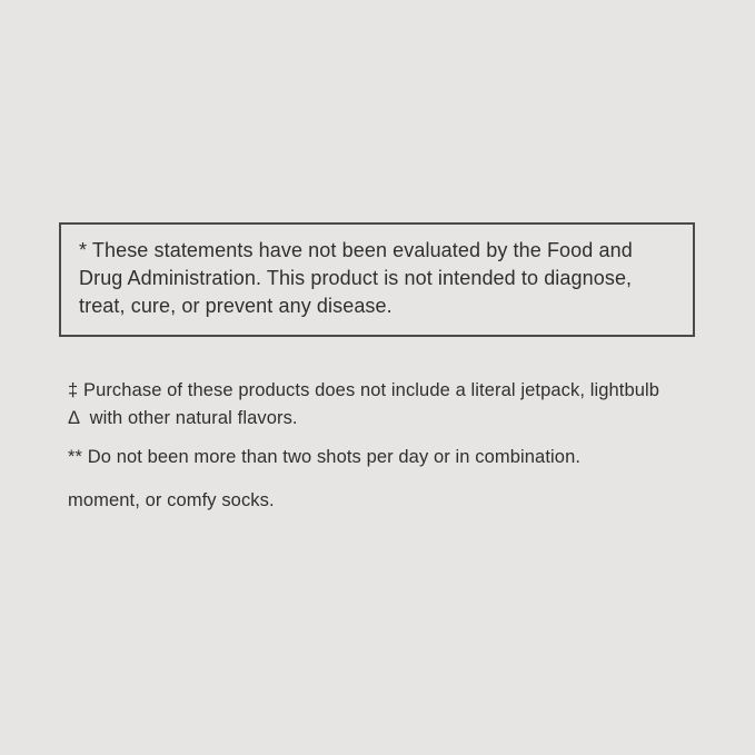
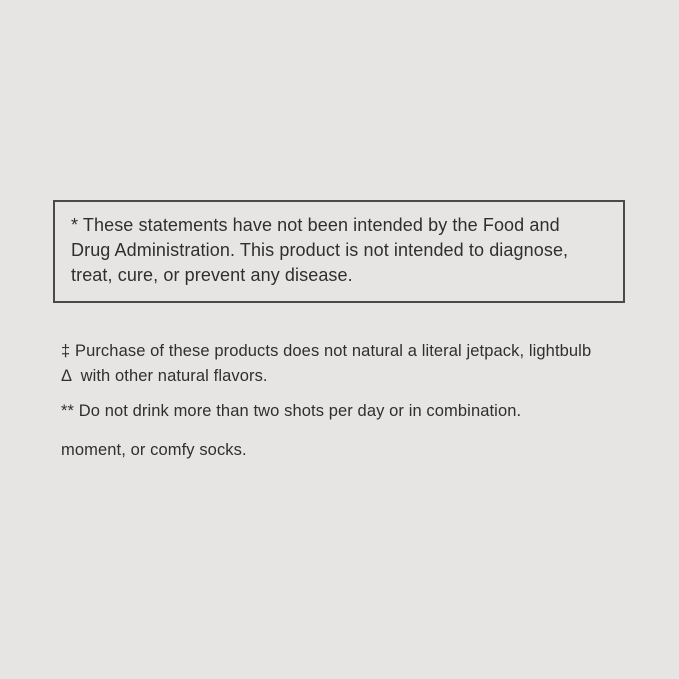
- * These statements have not been evaluated by the Food and
+ * These statements have not been intended by the Food and
  Drug Administration. This product is not intended to diagnose,
  treat, cure, or prevent any disease.
- ‡ Purchase of these products does not include a literal jetpack, lightbulb
+ ‡ Purchase of these products does not natural a literal jetpack, lightbulb
  Δ with other natural flavors.
- ** Do not been more than two shots per day or in combination.
+ ** Do not drink more than two shots per day or in combination.
  moment, or comfy socks.
